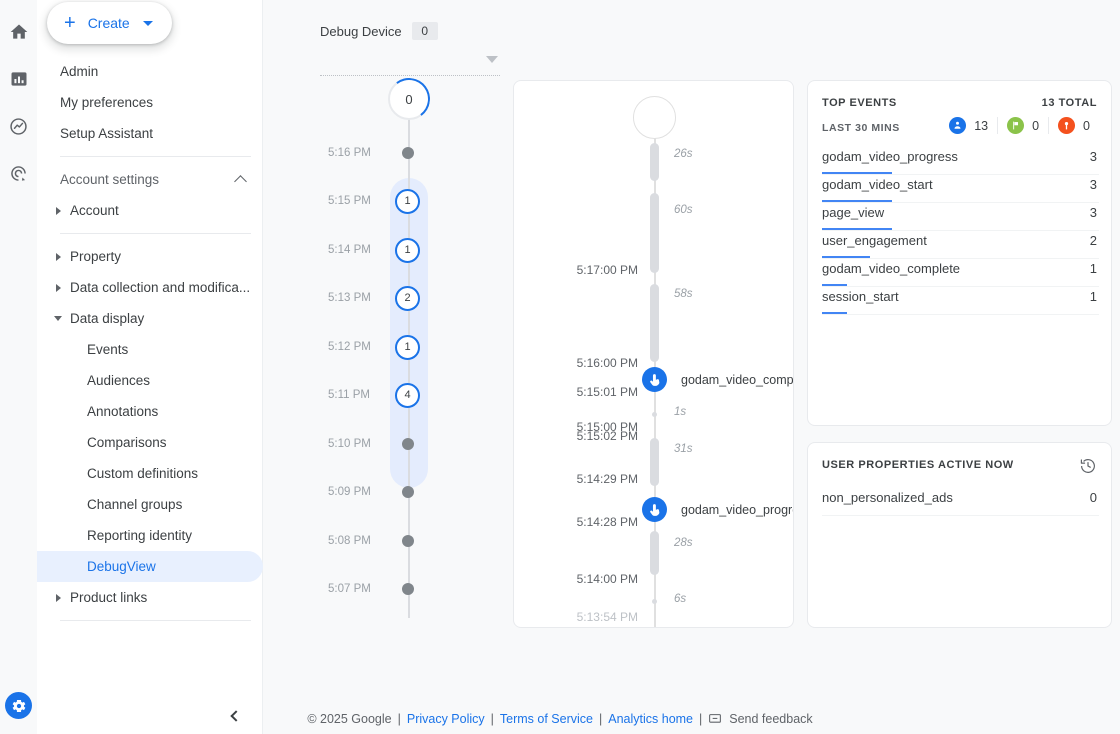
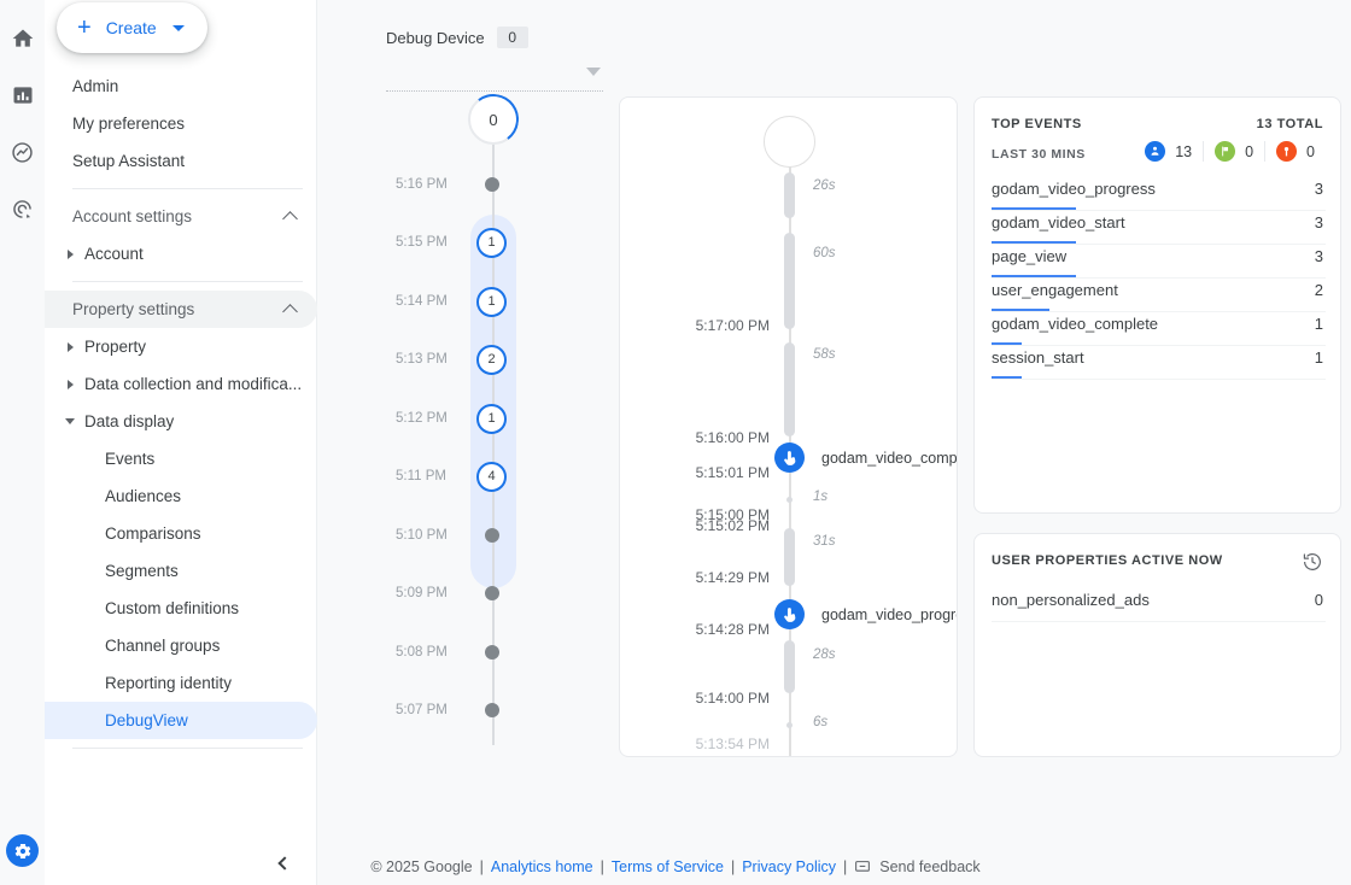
  +
  Create
  Admin
  My preferences
  Setup Assistant
  Account settings
  Account
+ Property settings
  Property
  Data collection and modifica...
  Data display
  Events
  Audiences
- Annotations
  Comparisons
+ Segments
  Custom definitions
  Channel groups
  Reporting identity
  DebugView
- Product links
  Debug Device
  0
  0
  5:16 PM
  5:15 PM
  1
  5:14 PM
  1
  5:13 PM
  2
  5:12 PM
  1
  5:11 PM
  4
  5:10 PM
  5:09 PM
  5:08 PM
  5:07 PM
  5:17:00 PM
  5:16:00 PM
  5:15:02 PM
  5:15:01 PM
  5:15:00 PM
  5:14:29 PM
  5:14:28 PM
  5:14:00 PM
  5:13:54 PM
  26s
  60s
  58s
  1s
  31s
  28s
  6s
  godam_video_comp
  godam_video_progr
  TOP EVENTS
  13 TOTAL
  LAST 30 MINS
  13
  0
  0
  godam_video_progress
  3
  godam_video_start
  3
  page_view
  3
  user_engagement
  2
  godam_video_complete
  1
  session_start
  1
  USER PROPERTIES ACTIVE NOW
  non_personalized_ads
  0
  © 2025 Google
  |
- Privacy Policy
+ Analytics home
  |
  Terms of Service
  |
- Analytics home
+ Privacy Policy
  |
  Send feedback
